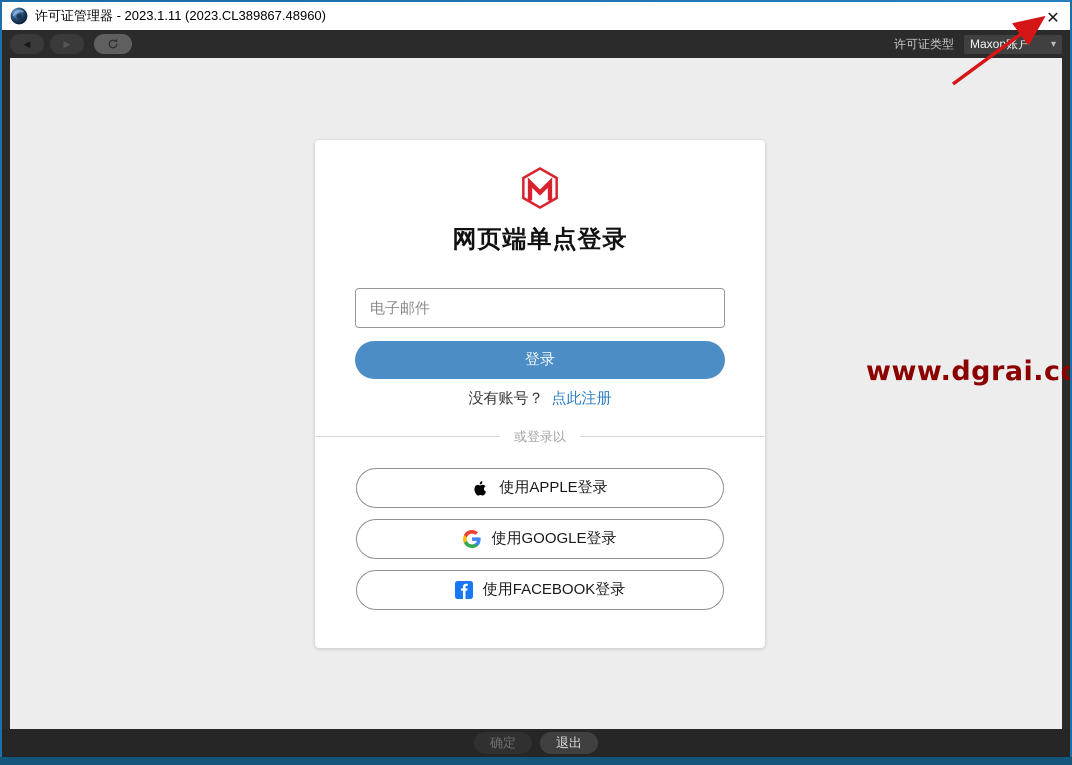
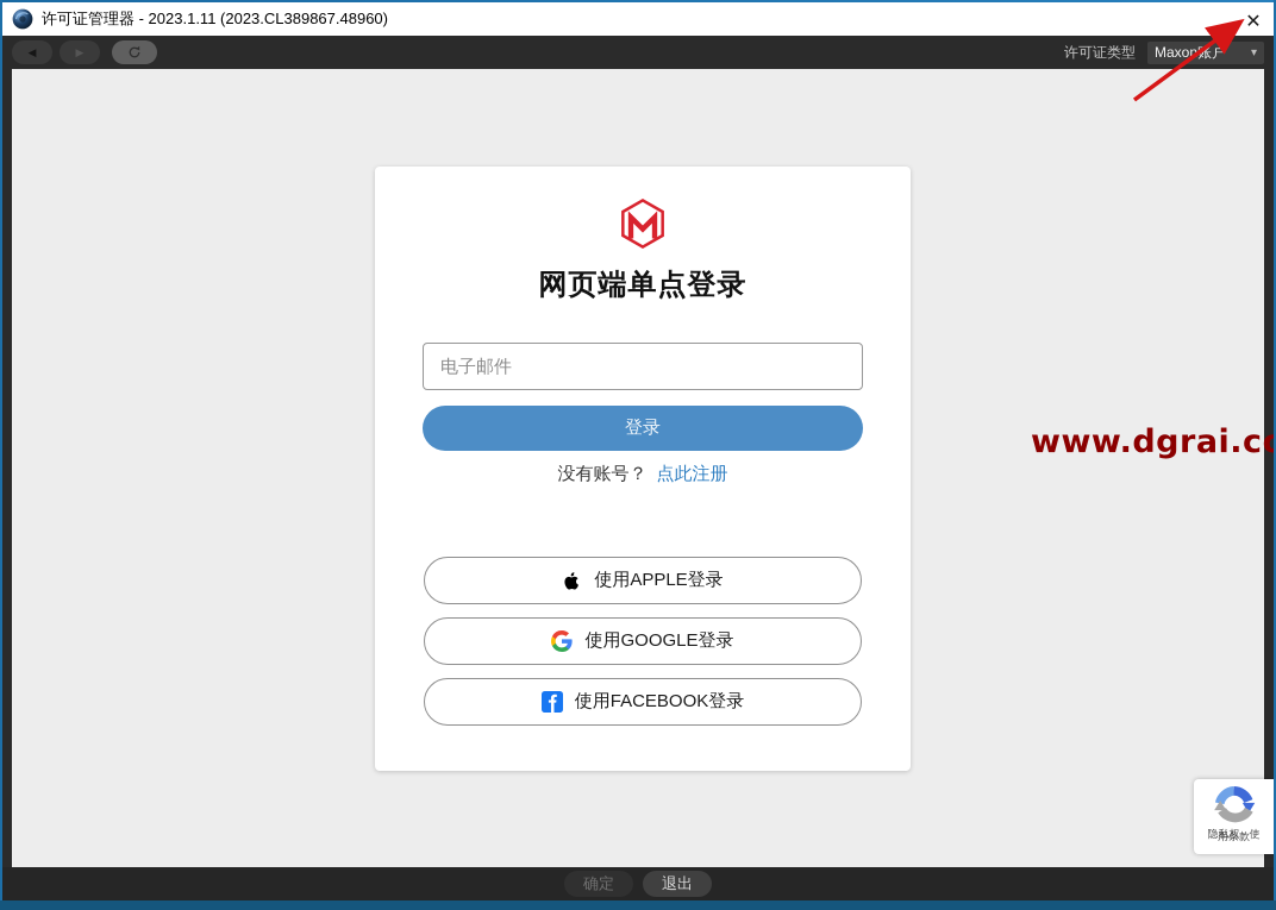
  许可证管理器 - 2023.1.11 (2023.CL389867.48960)
  ✕
  ◀
  ▶
  许可证类型
  Maxon账户
  ▾
  网页端单点登录
  电子邮件
  登录
  没有账号？ 点此注册
- 或登录以
  使用APPLE登录
  使用GOOGLE登录
  使用FACEBOOK登录
  www.dgrai.c
+ 隐私权 - 使
+ 用条款
  确定
  退出
